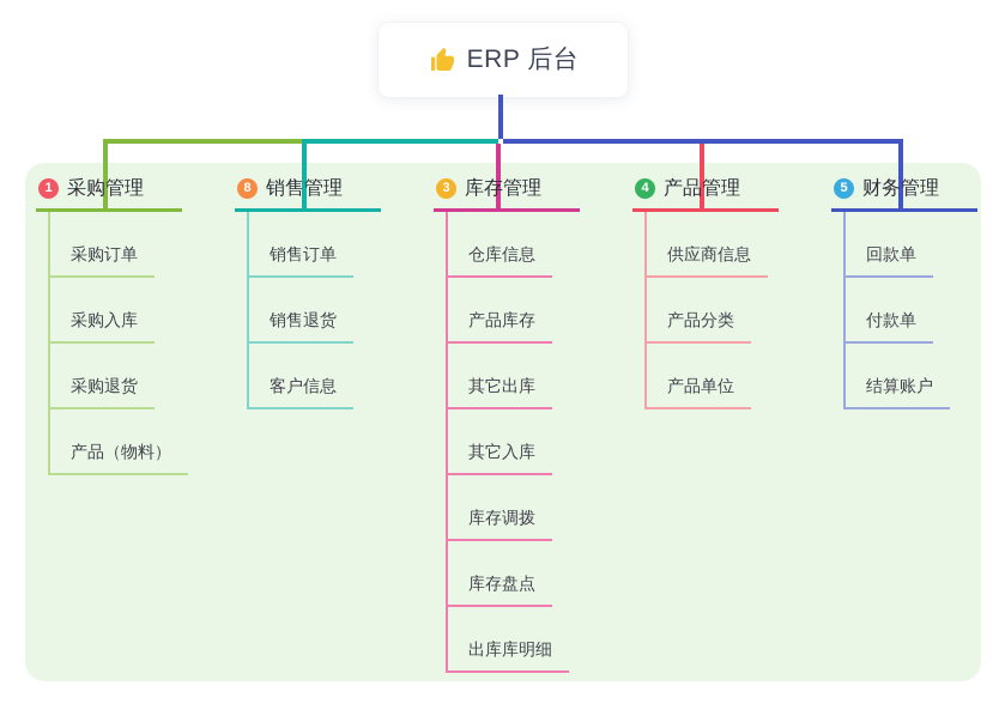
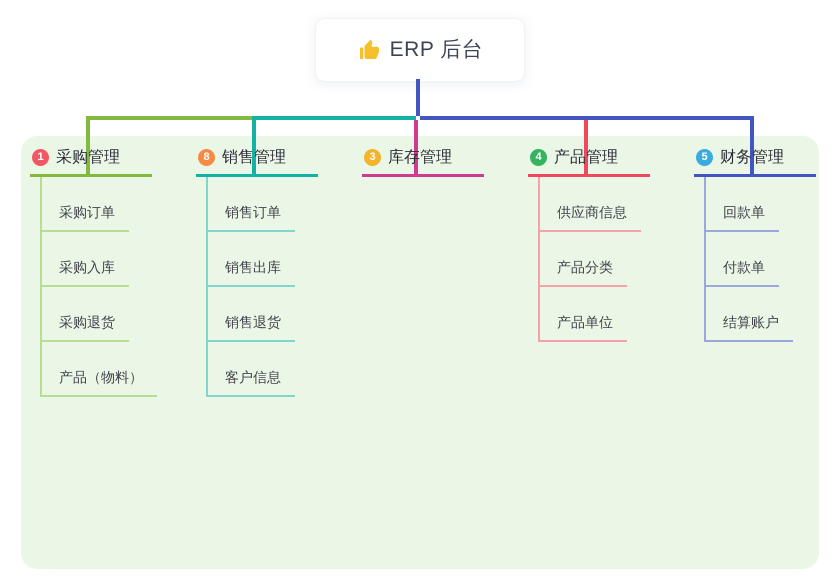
  ERP 后台
  1
  采购管理
  采购订单
  采购入库
  采购退货
  产品（物料）
  8
  销售管理
  销售订单
+ 销售出库
  销售退货
  客户信息
  3
  库存管理
- 仓库信息
- 产品库存
- 其它出库
- 其它入库
- 库存调拨
- 库存盘点
- 出库库明细
  4
  产品管理
  供应商信息
  产品分类
  产品单位
  5
  财务管理
  回款单
  付款单
  结算账户
